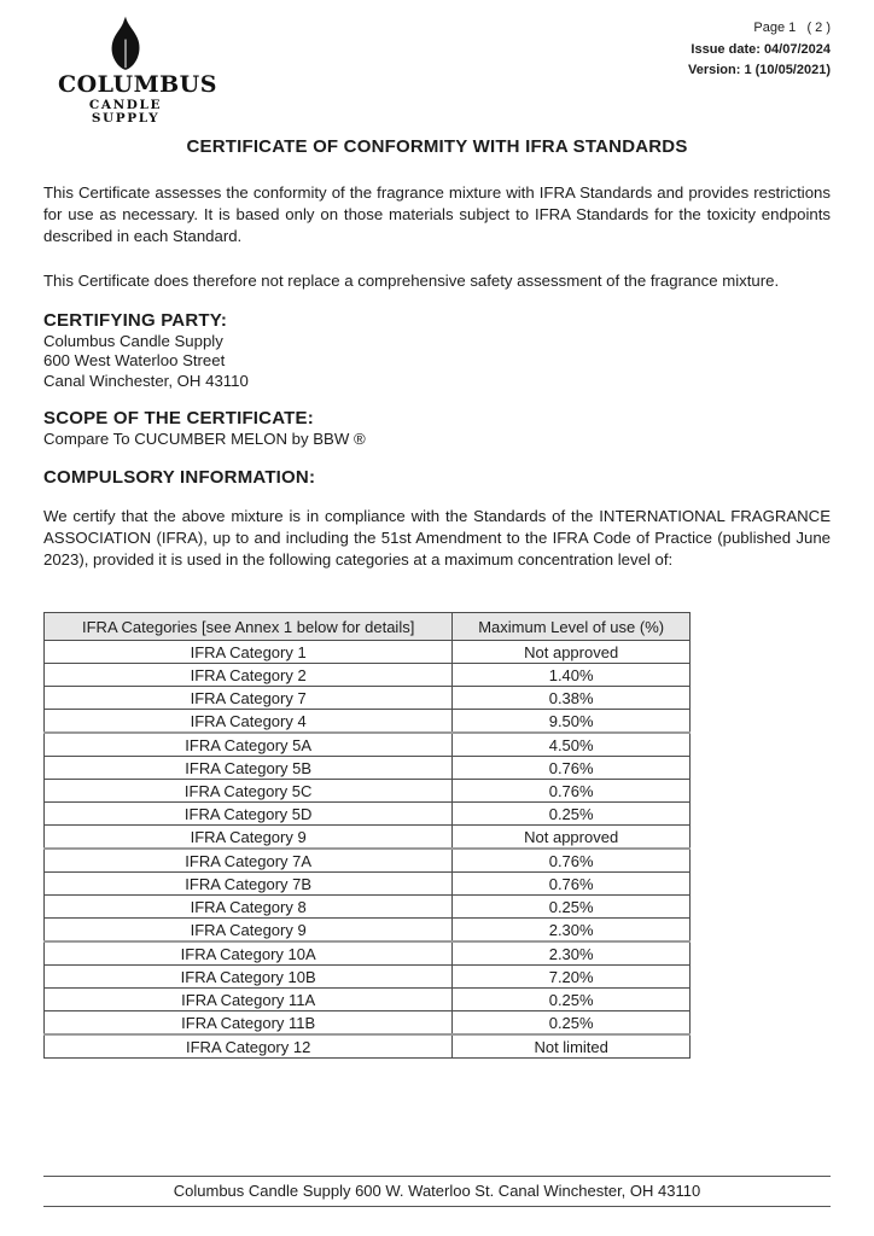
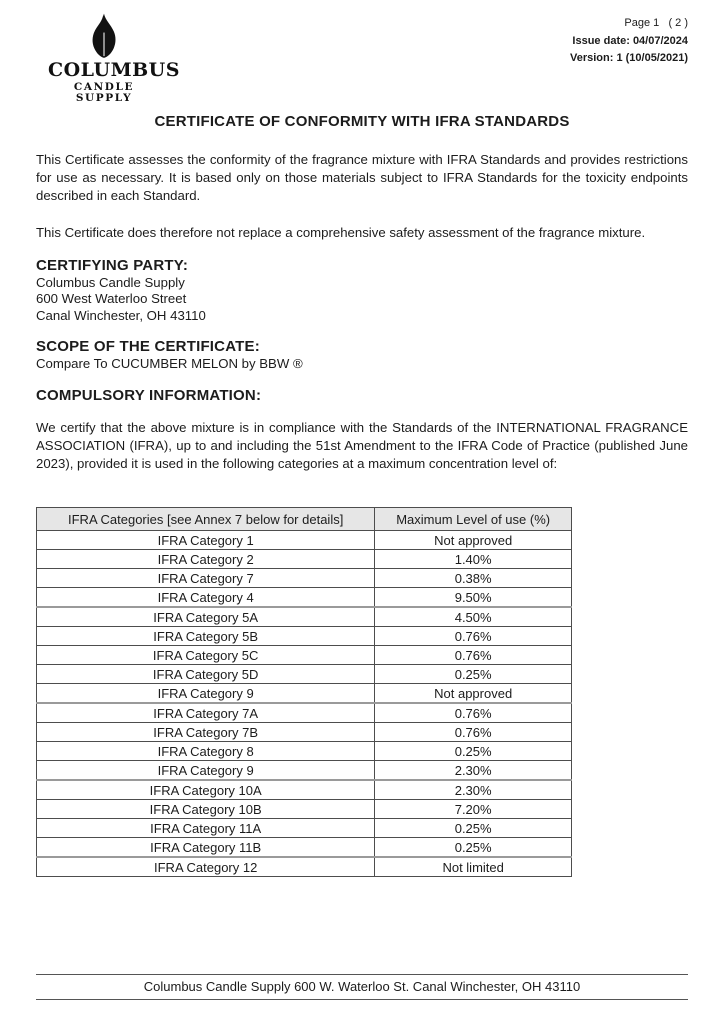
  COLUMBUS
  CANDLE SUPPLY
  Page 1 ( 2 )
  Issue date: 04/07/2024
  Version: 1 (10/05/2021)
  CERTIFICATE OF CONFORMITY WITH IFRA STANDARDS
  This Certificate assesses the conformity of the fragrance mixture with IFRA Standards and provides restrictions for use as necessary. It is based only on those materials subject to IFRA Standards for the toxicity endpoints described in each Standard.
  This Certificate does therefore not replace a comprehensive safety assessment of the fragrance mixture.
  CERTIFYING PARTY:
  Columbus Candle Supply
  600 West Waterloo Street
  Canal Winchester, OH 43110
  SCOPE OF THE CERTIFICATE:
  Compare To CUCUMBER MELON by BBW ®
  COMPULSORY INFORMATION:
  We certify that the above mixture is in compliance with the Standards of the INTERNATIONAL FRAGRANCE ASSOCIATION (IFRA), up to and including the 51st Amendment to the IFRA Code of Practice (published June 2023), provided it is used in the following categories at a maximum concentration level of:
- IFRA Categories [see Annex 1 below for details]	Maximum Level of use (%)
+ IFRA Categories [see Annex 7 below for details]	Maximum Level of use (%)
  IFRA Category 1	Not approved
  IFRA Category 2	1.40%
  IFRA Category 7	0.38%
  IFRA Category 4	9.50%
  IFRA Category 5A	4.50%
  IFRA Category 5B	0.76%
  IFRA Category 5C	0.76%
  IFRA Category 5D	0.25%
  IFRA Category 9	Not approved
  IFRA Category 7A	0.76%
  IFRA Category 7B	0.76%
  IFRA Category 8	0.25%
  IFRA Category 9	2.30%
  IFRA Category 10A	2.30%
  IFRA Category 10B	7.20%
  IFRA Category 11A	0.25%
  IFRA Category 11B	0.25%
  IFRA Category 12	Not limited
  Columbus Candle Supply 600 W. Waterloo St. Canal Winchester, OH 43110
